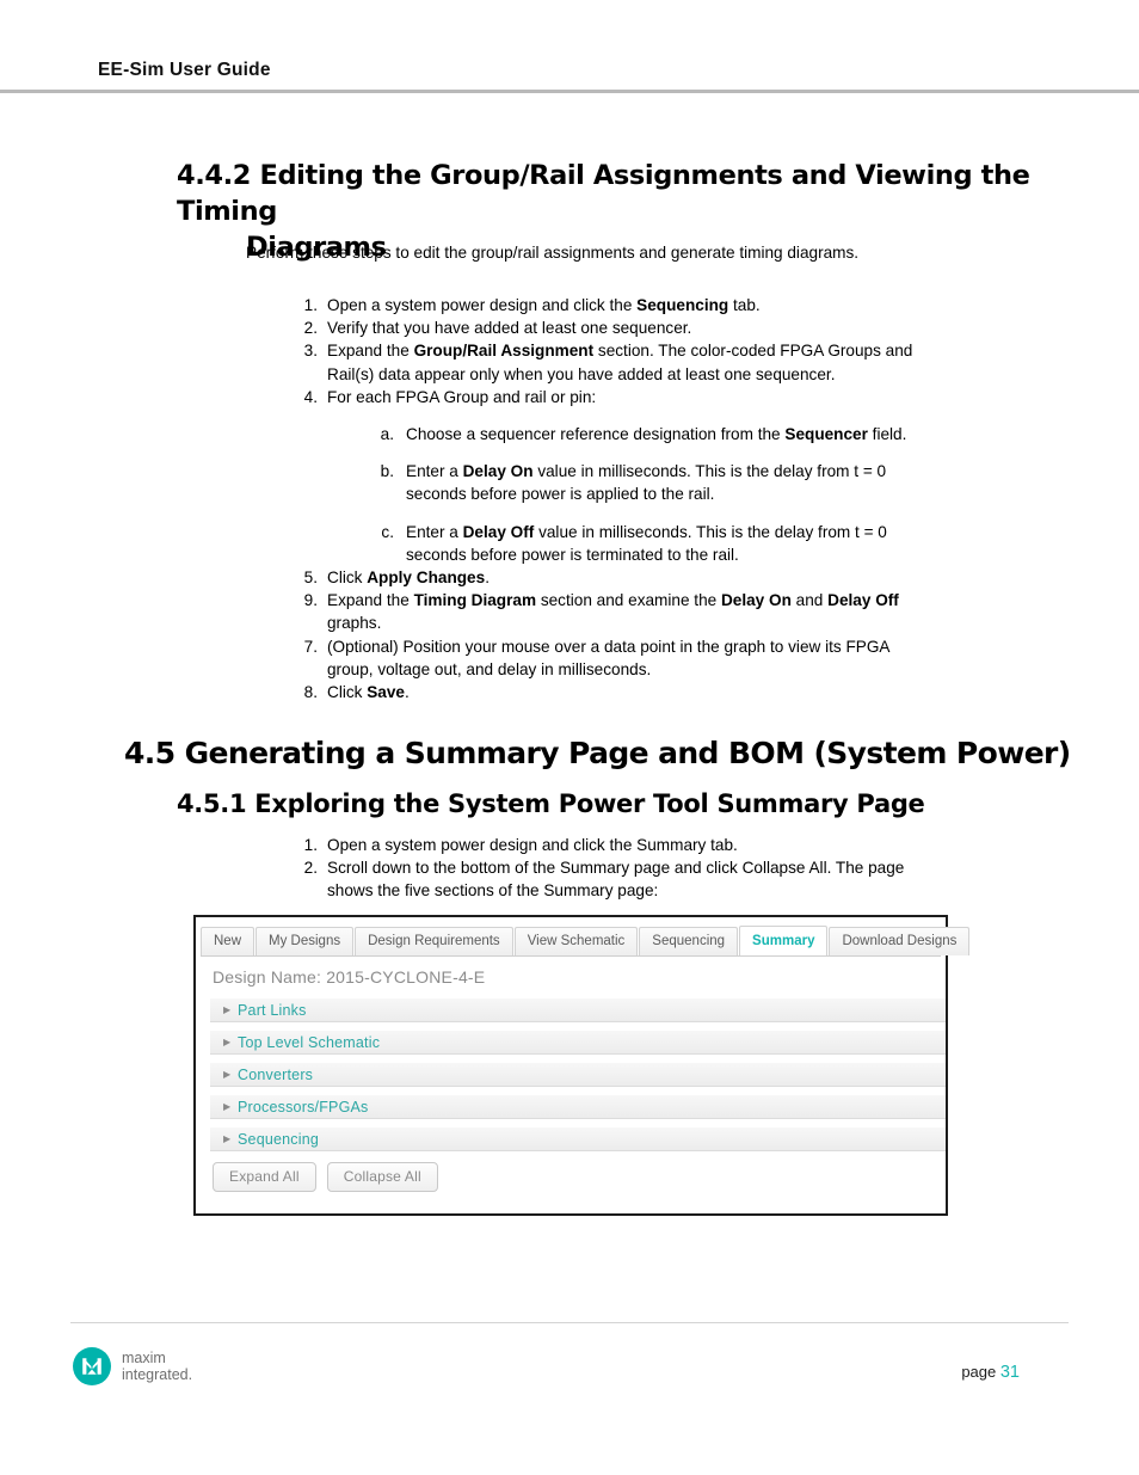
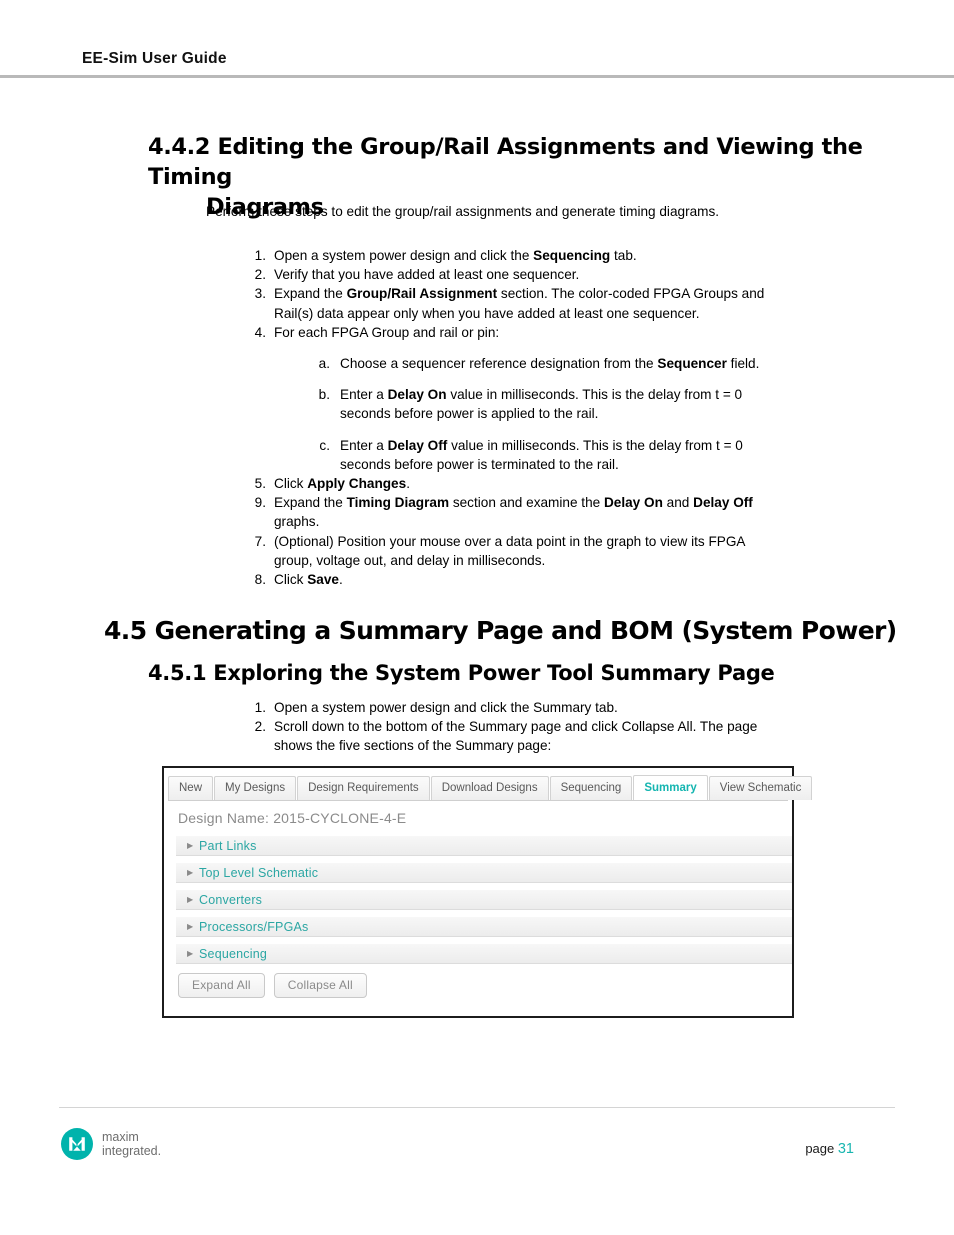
  EE-Sim User Guide
  4.4.2 Editing the Group/Rail Assignments and Viewing the Timing
  Diagrams
  Perform these steps to edit the group/rail assignments and generate timing diagrams.
  1.
  Open a system power design and click the Sequencing tab.
  2.
  Verify that you have added at least one sequencer.
  3.
  Expand the Group/Rail Assignment section. The color-coded FPGA Groups and Rail(s) data appear only when you have added at least one sequencer.
  4.
  For each FPGA Group and rail or pin:
  a.
  Choose a sequencer reference designation from the Sequencer field.
  b.
  Enter a Delay On value in milliseconds. This is the delay from t = 0 seconds before power is applied to the rail.
  c.
  Enter a Delay Off value in milliseconds. This is the delay from t = 0 seconds before power is terminated to the rail.
  5.
  Click Apply Changes.
  9.
  Expand the Timing Diagram section and examine the Delay On and Delay Off graphs.
  7.
  (Optional) Position your mouse over a data point in the graph to view its FPGA group, voltage out, and delay in milliseconds.
  8.
  Click Save.
  4.5 Generating a Summary Page and BOM (System Power)
  4.5.1 Exploring the System Power Tool Summary Page
  1.
  Open a system power design and click the Summary tab.
  2.
  Scroll down to the bottom of the Summary page and click Collapse All. The page shows the five sections of the Summary page:
  New
  My Designs
  Design Requirements
- View Schematic
+ Download Designs
  Sequencing
  Summary
- Download Designs
+ View Schematic
  Design Name: 2015-CYCLONE-4-E
  ▶
  Part Links
  ▶
  Top Level Schematic
  ▶
  Converters
  ▶
  Processors/FPGAs
  ▶
  Sequencing
  Expand All
  Collapse All
  maxim
  integrated.
  page 31
